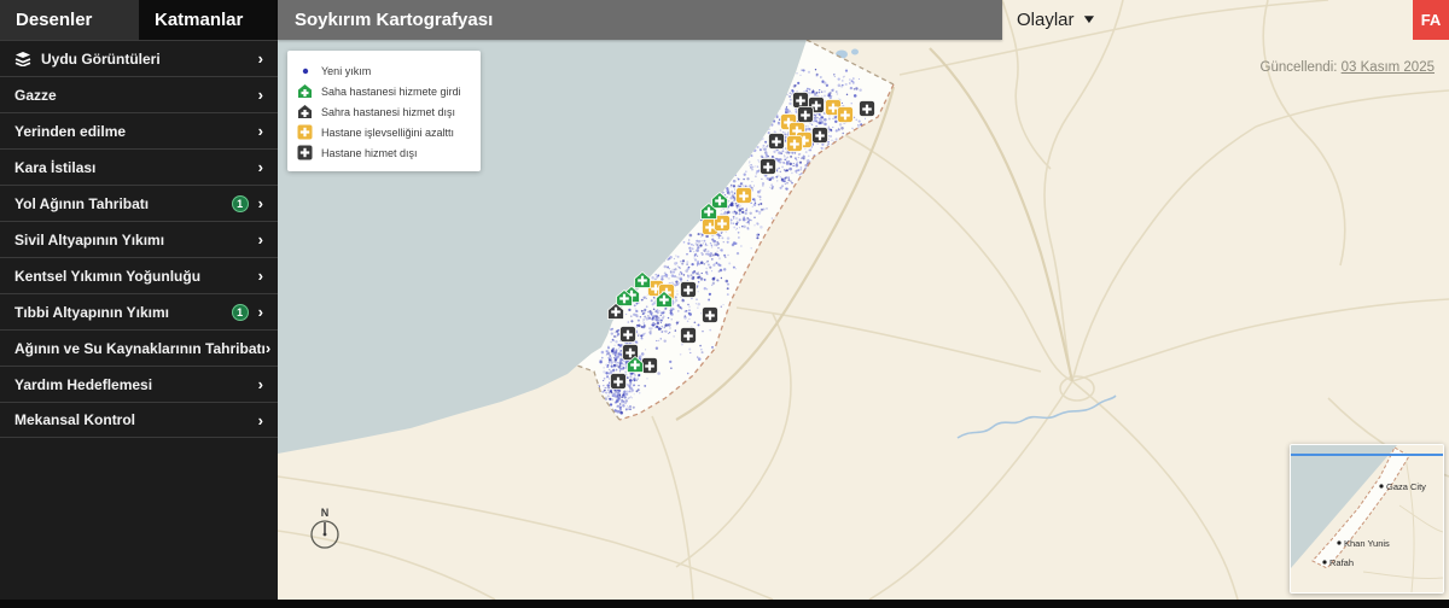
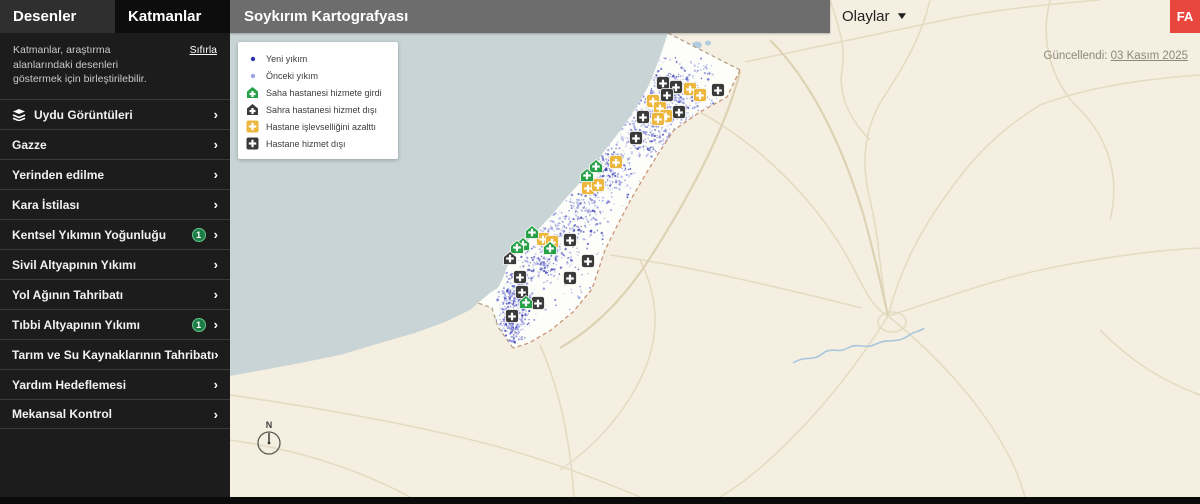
  Desenler
  Katmanlar
+ Katmanlar, araştırma alanlarındaki desenleri göstermek için birleştirilebilir.
+ Sıfırla
  Uydu Görüntüleri
  ›
  Gazze
  ›
  Yerinden edilme
  ›
  Kara İstilası
  ›
- Yol Ağının Tahribatı
+ Kentsel Yıkımın Yoğunluğu
  1
  ›
  Sivil Altyapının Yıkımı
  ›
- Kentsel Yıkımın Yoğunluğu
+ Yol Ağının Tahribatı
  ›
  Tıbbi Altyapının Yıkımı
  1
  ›
- Ağının ve Su Kaynaklarının Tahribatı
+ Tarım ve Su Kaynaklarının Tahribatı
  ›
  Yardım Hedeflemesi
  ›
  Mekansal Kontrol
  ›
  Soykırım Kartografyası
  Olaylar
  ▼
  FA
  Yeni yıkım
+ Önceki yıkım
  Saha hastanesi hizmete girdi
  Sahra hastanesi hizmet dışı
  Hastane işlevselliğini azalttı
  Hastane hizmet dışı
  Güncellendi: 03 Kasım 2025
  N
- Gaza City
- Khan Yunis
- Rafah
